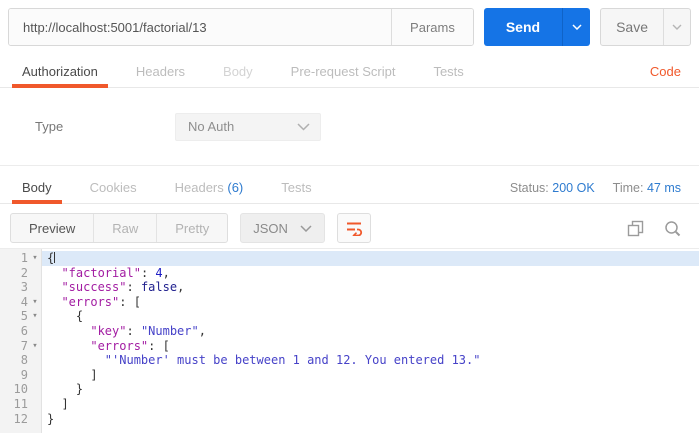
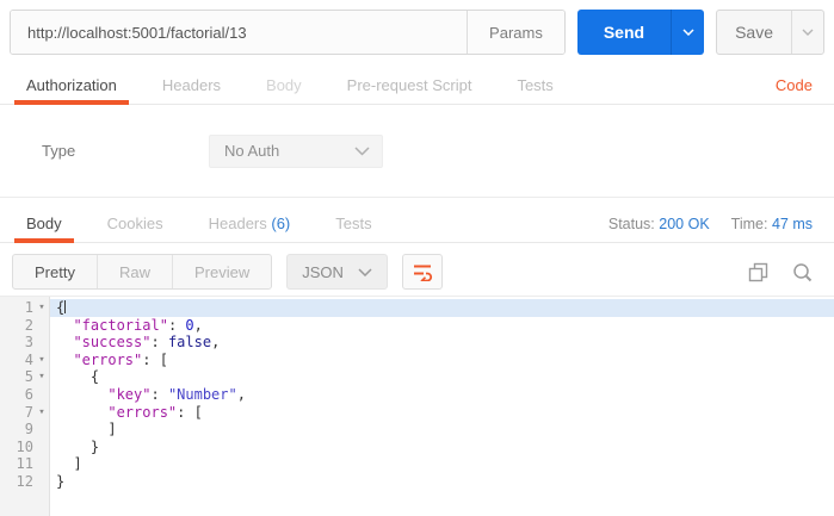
  http://localhost:5001/factorial/13
  Params
  Send
  Save
  Authorization
  Headers
  Body
  Pre-request Script
  Tests
  Code
  Type
  No Auth
  Body
  Cookies
  Headers (6)
  Tests
  Status: 200 OK
  Time: 47 ms
- Preview
+ Pretty
  Raw
- Pretty
+ Preview
  JSON
  1
  ▾
  {
  2
- "factorial": 4,
+ "factorial": 0,
  3
  "success": false,
  4
  ▾
  "errors": [
  5
  ▾
  {
  6
  "key": "Number",
  7
  ▾
  "errors": [
- 8
- "'Number' must be between 1 and 12. You entered 13."
  9
  ]
  10
  }
  11
  ]
  12
  }
